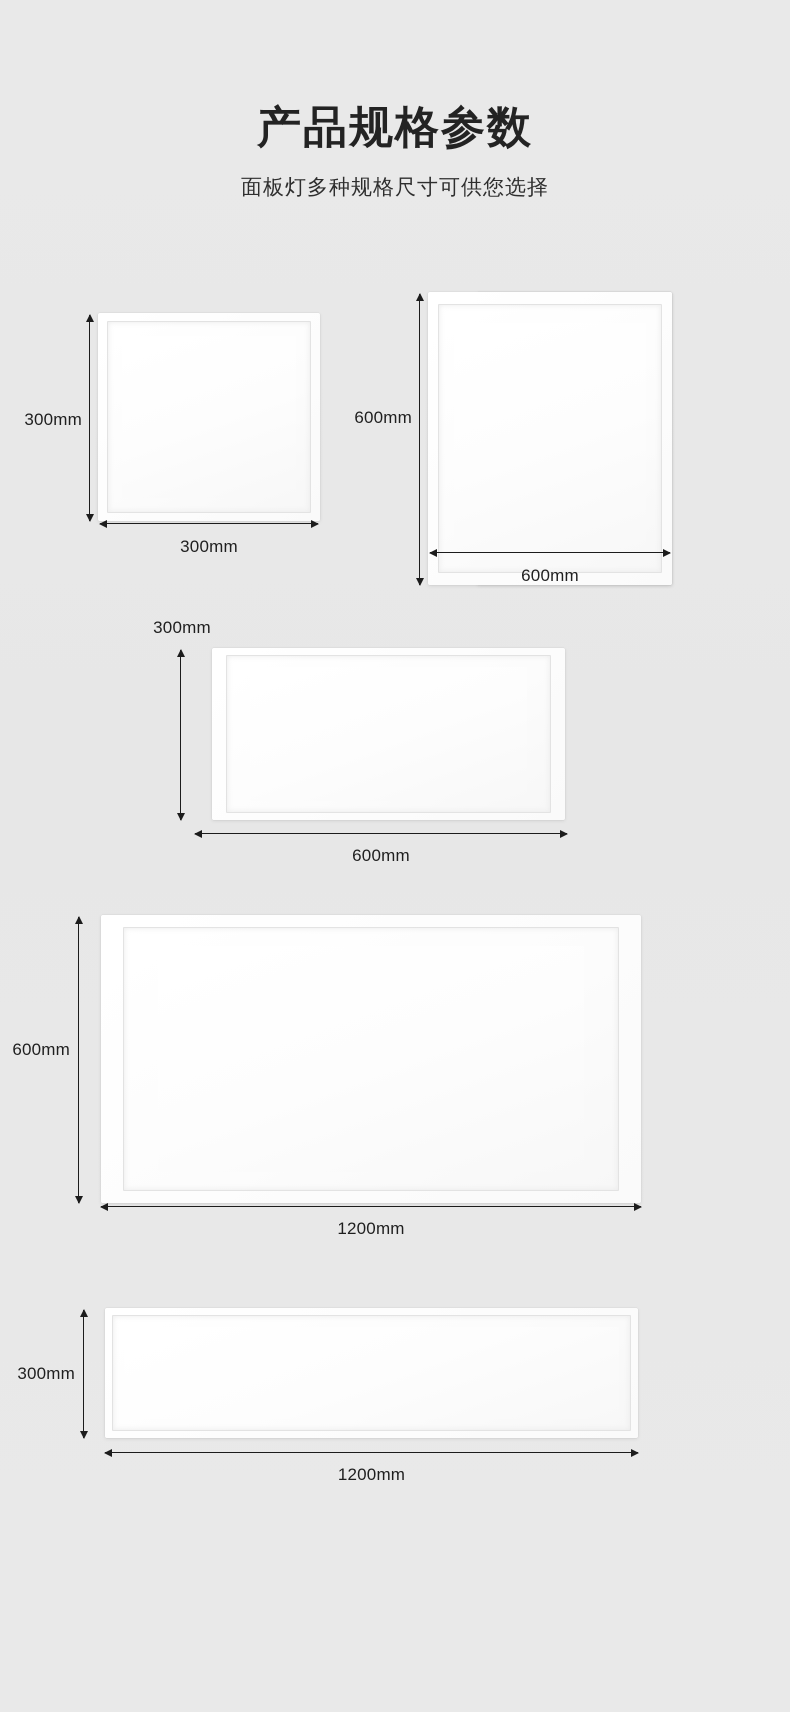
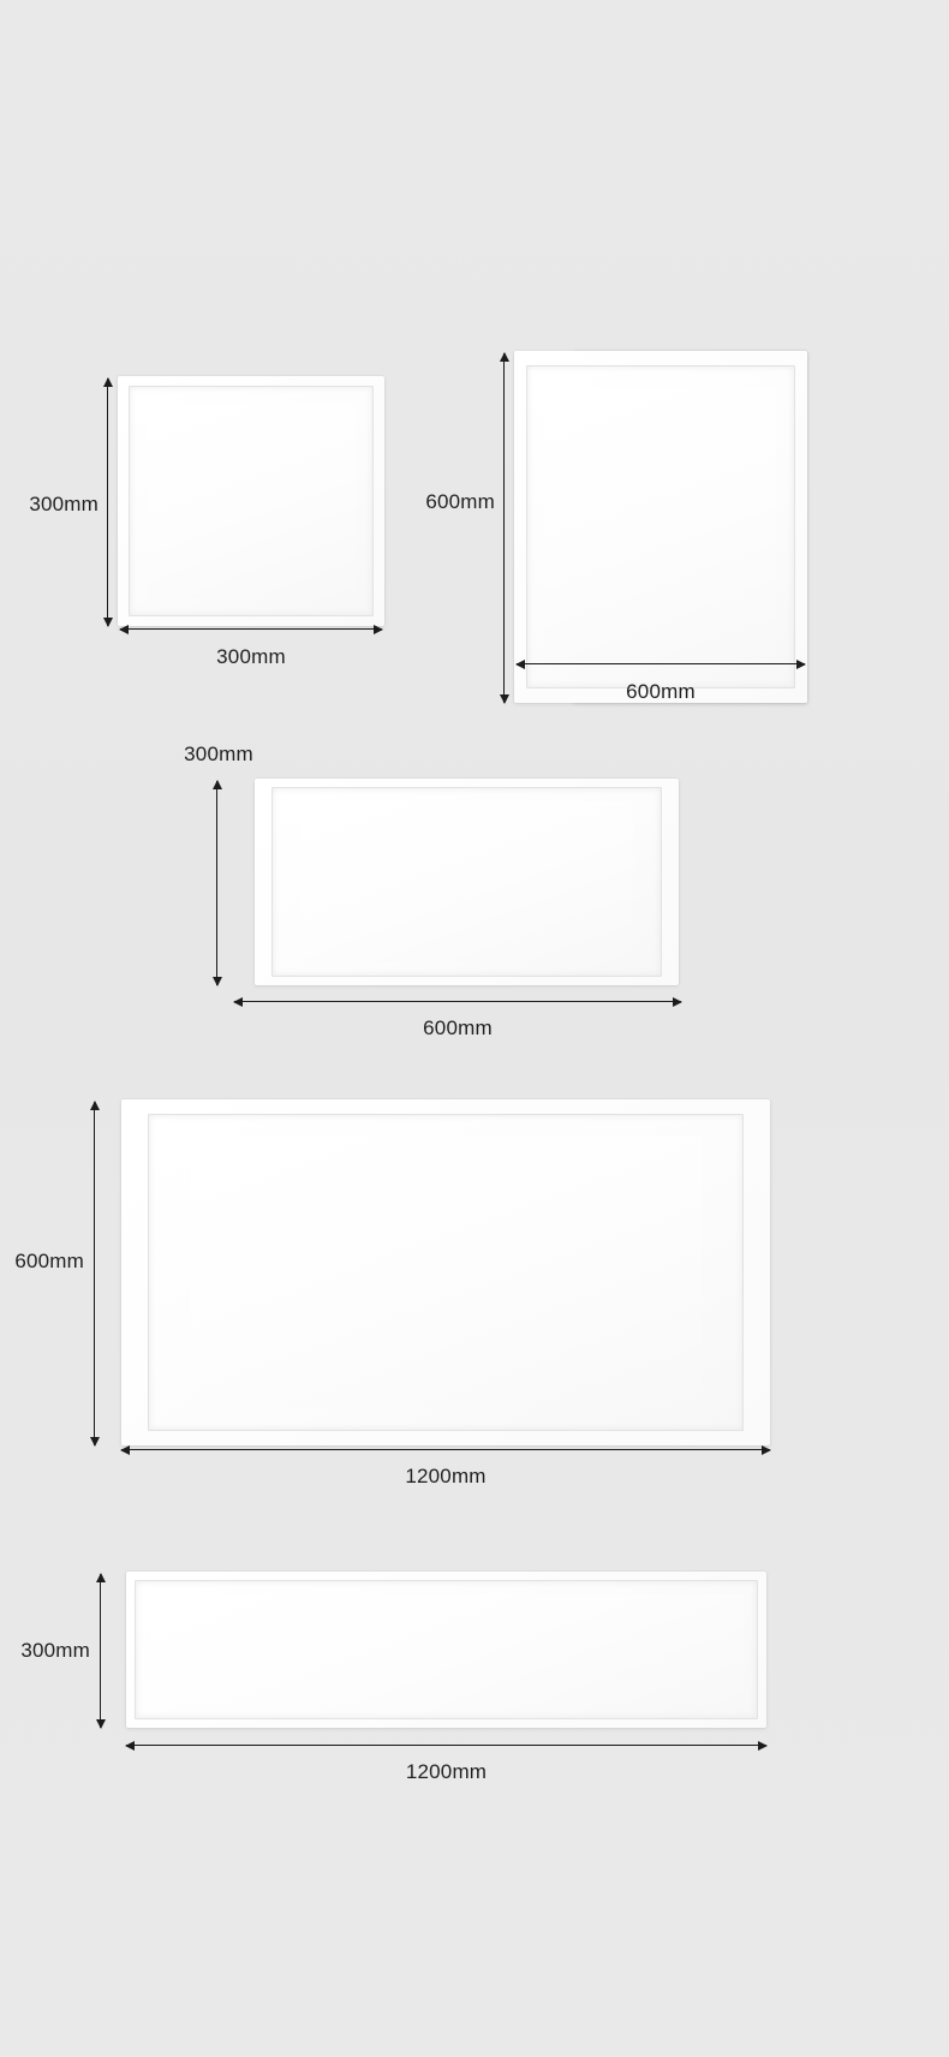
- 产品规格参数
- 面板灯多种规格尺寸可供您选择
  300mm
  300mm
  600mm
  600mm
  300mm
  600mm
  600mm
  1200mm
  300mm
  1200mm
